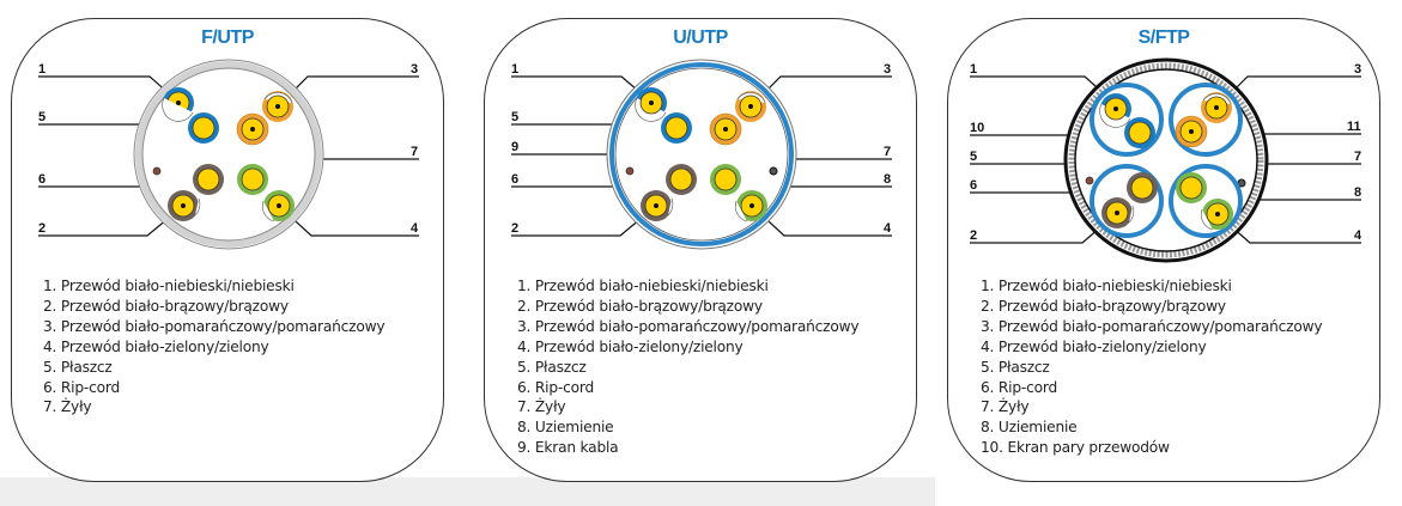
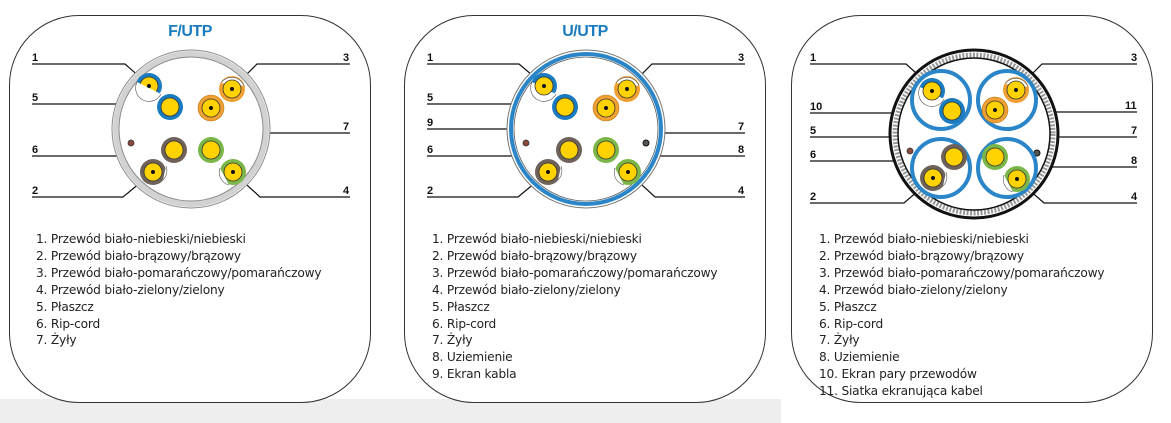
  F/UTP
  1
  5
  6
  2
  3
  7
  4
  1. Przewód biało-niebieski/niebieski
  2. Przewód biało-brązowy/brązowy
  3. Przewód biało-pomarańczowy/pomarańczowy
  4. Przewód biało-zielony/zielony
  5. Płaszcz
  6. Rip-cord
  7. Żyły
  U/UTP
  1
  5
  9
  6
  2
  3
  7
  8
  4
  1. Przewód biało-niebieski/niebieski
  2. Przewód biało-brązowy/brązowy
  3. Przewód biało-pomarańczowy/pomarańczowy
  4. Przewód biało-zielony/zielony
  5. Płaszcz
  6. Rip-cord
  7. Żyły
  8. Uziemienie
  9. Ekran kabla
- S/FTP
  1
  10
  5
  6
  2
  3
  11
  7
  8
  4
  1. Przewód biało-niebieski/niebieski
  2. Przewód biało-brązowy/brązowy
  3. Przewód biało-pomarańczowy/pomarańczowy
  4. Przewód biało-zielony/zielony
  5. Płaszcz
  6. Rip-cord
  7. Żyły
  8. Uziemienie
  10. Ekran pary przewodów
+ 11. Siatka ekranująca kabel
